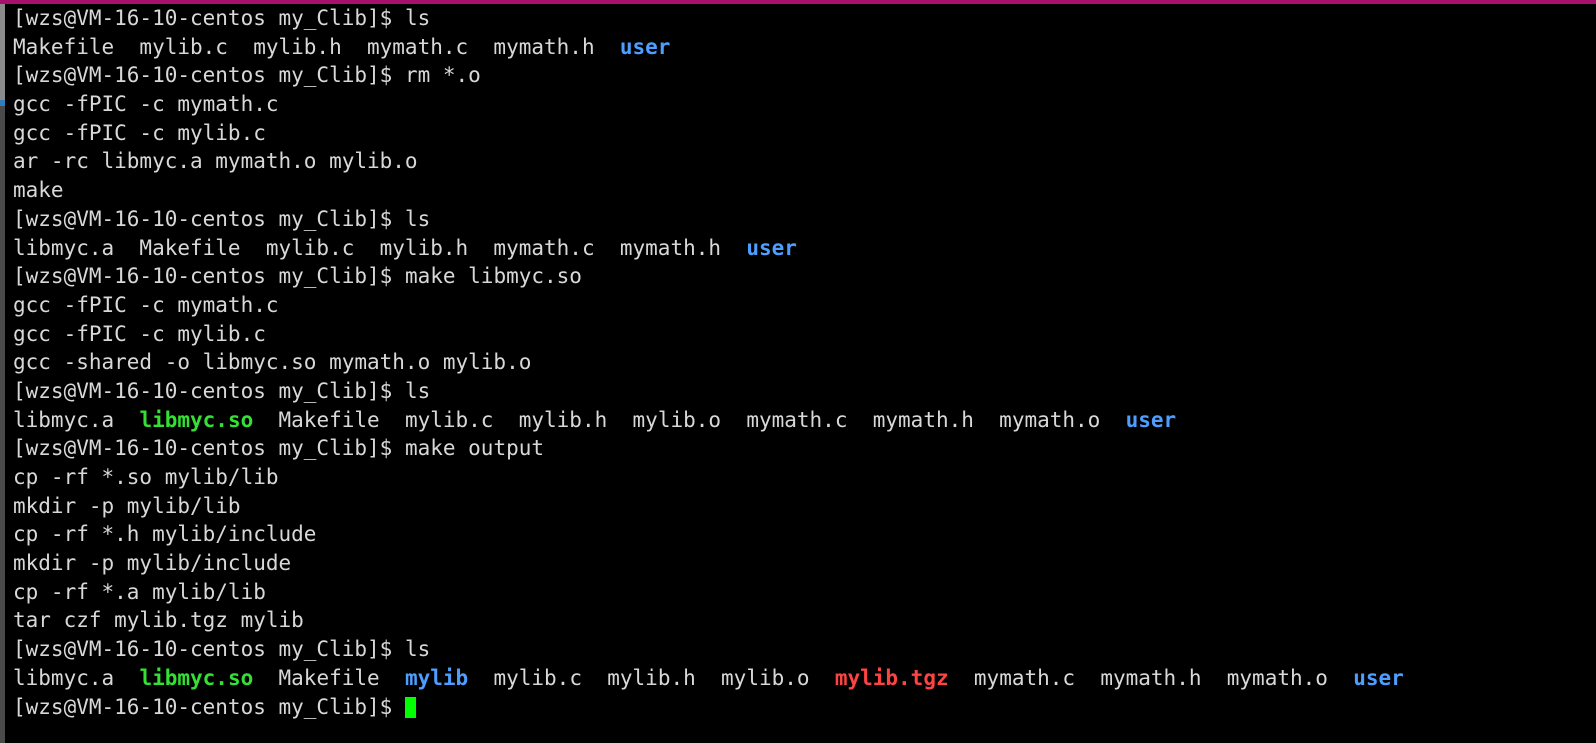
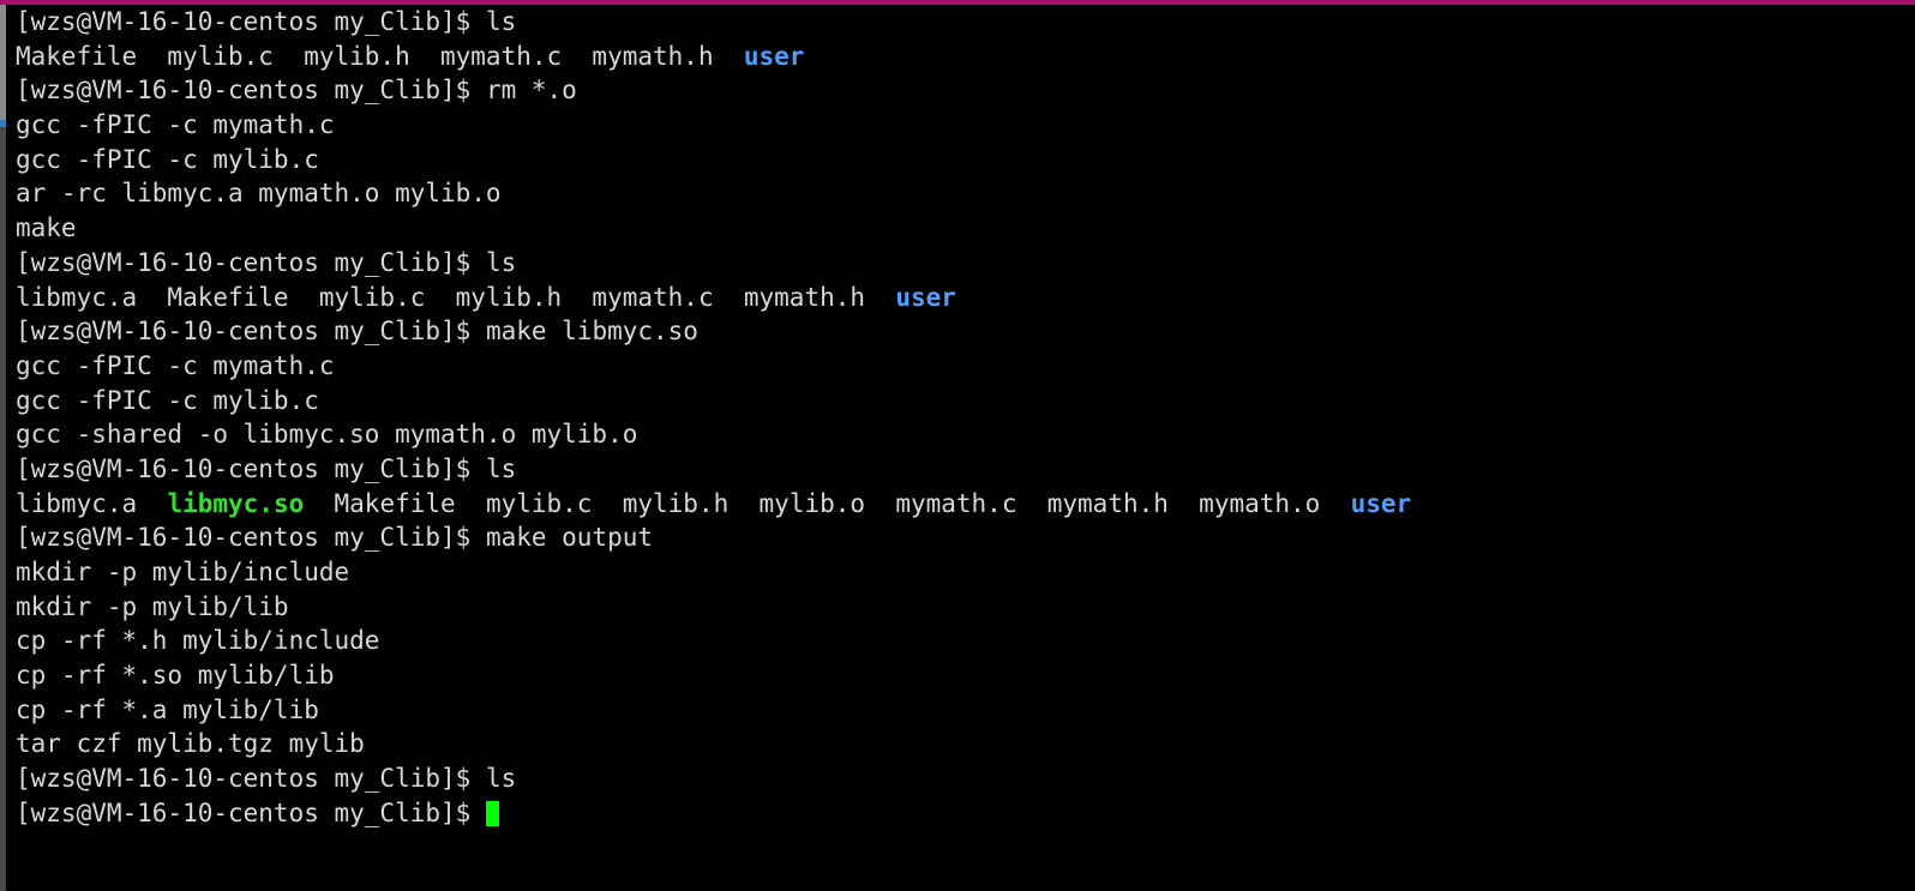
  [wzs@VM-16-10-centos my_Clib]$ ls
  Makefile mylib.c mylib.h mymath.c mymath.h user
  [wzs@VM-16-10-centos my_Clib]$ rm *.o
  gcc -fPIC -c mymath.c
  gcc -fPIC -c mylib.c
  ar -rc libmyc.a mymath.o mylib.o
  make
  [wzs@VM-16-10-centos my_Clib]$ ls
  libmyc.a Makefile mylib.c mylib.h mymath.c mymath.h user
  [wzs@VM-16-10-centos my_Clib]$ make libmyc.so
  gcc -fPIC -c mymath.c
  gcc -fPIC -c mylib.c
  gcc -shared -o libmyc.so mymath.o mylib.o
  [wzs@VM-16-10-centos my_Clib]$ ls
  libmyc.a libmyc.so Makefile mylib.c mylib.h mylib.o mymath.c mymath.h mymath.o user
  [wzs@VM-16-10-centos my_Clib]$ make output
- cp -rf *.so mylib/lib
+ mkdir -p mylib/include
  mkdir -p mylib/lib
  cp -rf *.h mylib/include
- mkdir -p mylib/include
+ cp -rf *.so mylib/lib
  cp -rf *.a mylib/lib
  tar czf mylib.tgz mylib
  [wzs@VM-16-10-centos my_Clib]$ ls
- libmyc.a libmyc.so Makefile mylib mylib.c mylib.h mylib.o mylib.tgz mymath.c mymath.h mymath.o user
  [wzs@VM-16-10-centos my_Clib]$
